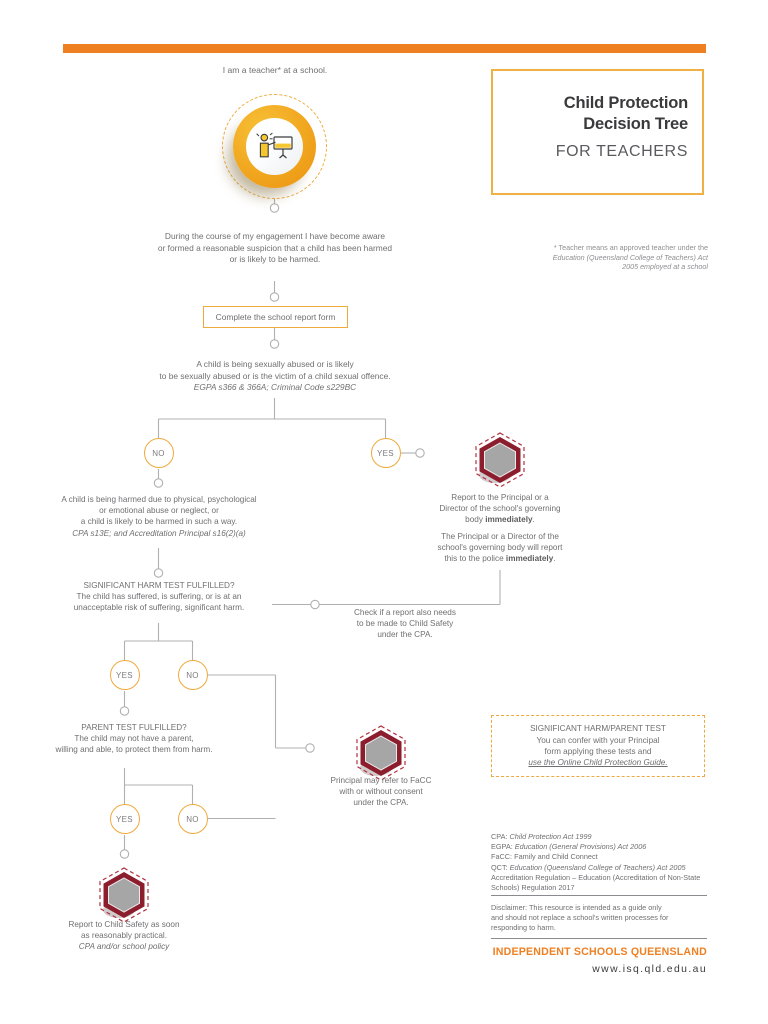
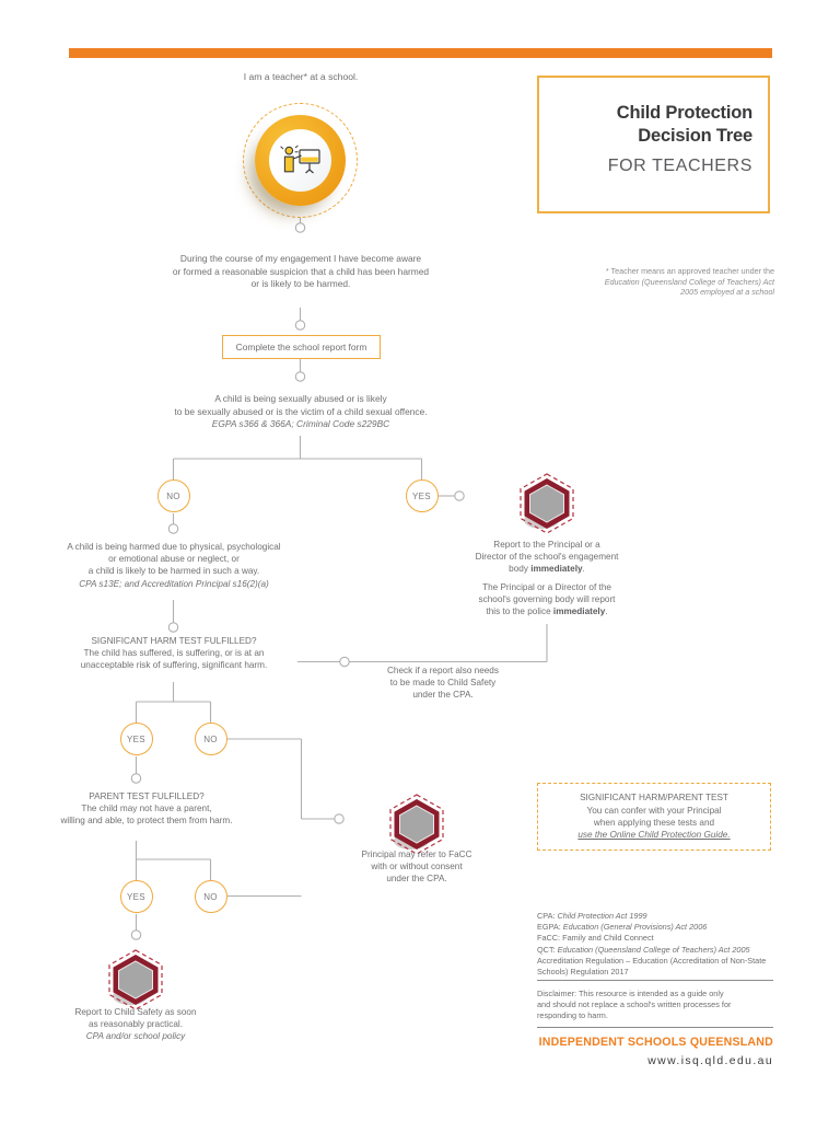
  Child Protection
  Decision Tree
  FOR TEACHERS
  * Teacher means an approved teacher under the
  Education (Queensland College of Teachers) Act
  2005 employed at a school
  I am a teacher* at a school.
  During the course of my engagement I have become aware
  or formed a reasonable suspicion that a child has been harmed
  or is likely to be harmed.
  Complete the school report form
  A child is being sexually abused or is likely
  to be sexually abused or is the victim of a child sexual offence.
  EGPA s366 & 366A; Criminal Code s229BC
  NO
  YES
  Report to the Principal or a
- Director of the school's governing
+ Director of the school's engagement
  body immediately. The Principal or a Director of the
  school's governing body will report
  this to the police immediately.
  A child is being harmed due to physical, psychological
  or emotional abuse or neglect, or
  a child is likely to be harmed in such a way.
  CPA s13E; and Accreditation Principal s16(2)(a)
  SIGNIFICANT HARM TEST FULFILLED?
  The child has suffered, is suffering, or is at an
  unacceptable risk of suffering, significant harm.
  Check if a report also needs
  to be made to Child Safety
  under the CPA.
  YES
  NO
  PARENT TEST FULFILLED?
  The child may not have a parent,
  willing and able, to protect them from harm.
  Principal may refer to FaCC
  with or without consent
  under the CPA.
  YES
  NO
  Report to Child Safety as soon
  as reasonably practical.
  CPA and/or school policy
  SIGNIFICANT HARM/PARENT TEST
  You can confer with your Principal
- form applying these tests and
+ when applying these tests and
  use the Online Child Protection Guide.
  CPA: Child Protection Act 1999
  EGPA: Education (General Provisions) Act 2006
  FaCC: Family and Child Connect
  QCT: Education (Queensland College of Teachers) Act 2005
  Accreditation Regulation – Education (Accreditation of Non-State Schools) Regulation 2017
  Disclaimer: This resource is intended as a guide only
  and should not replace a school's written processes for
  responding to harm.
  INDEPENDENT SCHOOLS QUEENSLAND
  www.isq.qld.edu.au
